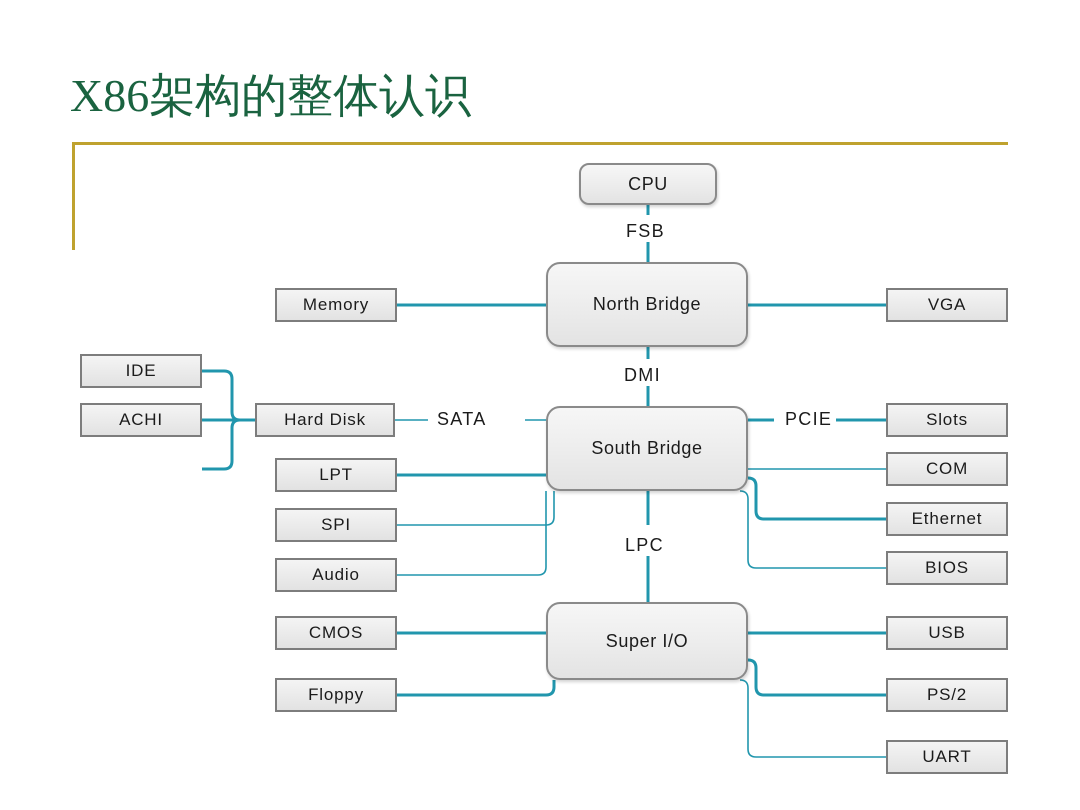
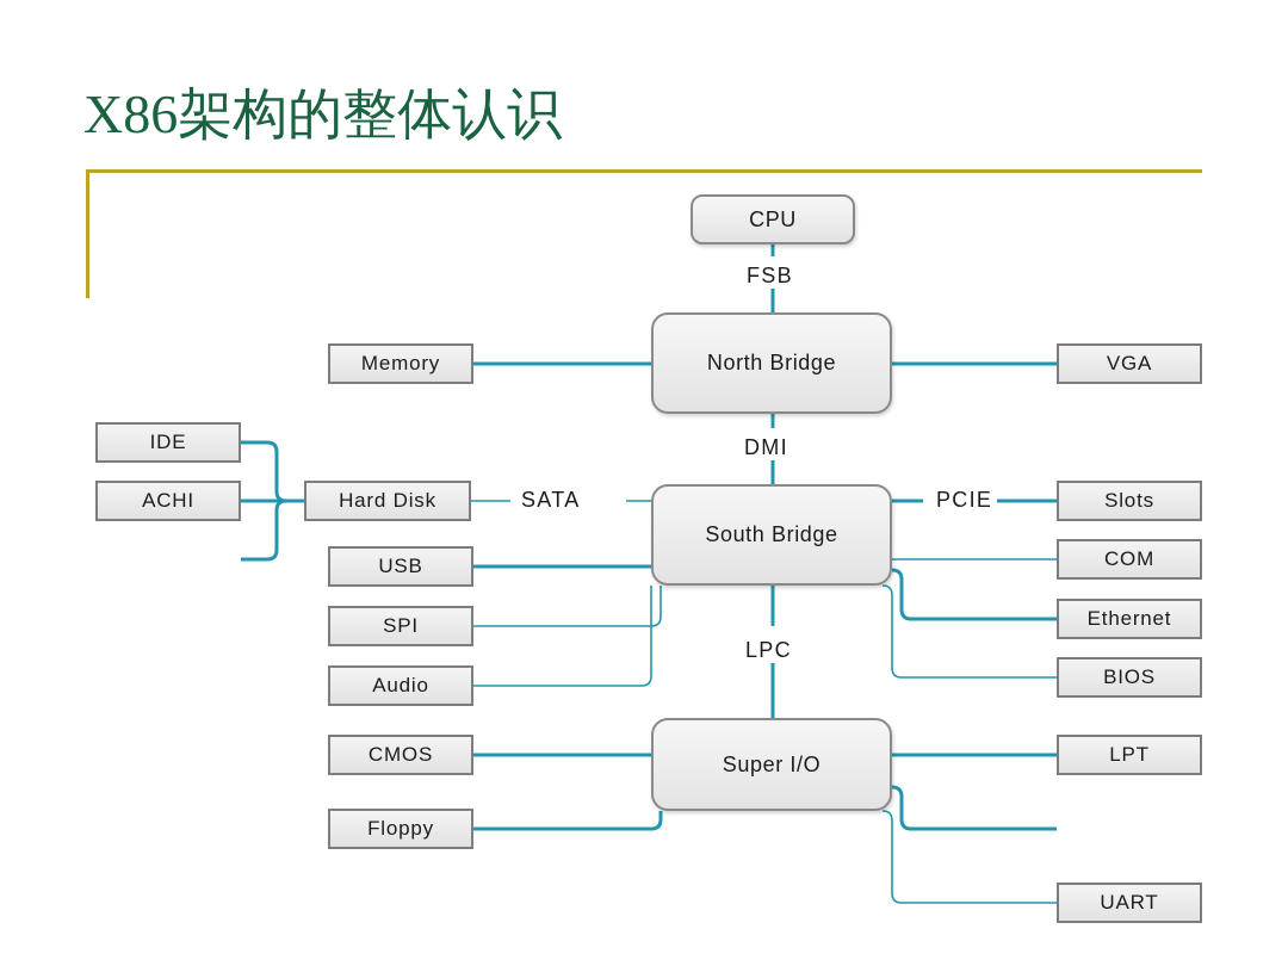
  X86架构的整体认识
  CPU
  North Bridge
  South Bridge
  Super I/O
  Memory
  VGA
  IDE
  ACHI
  Hard Disk
- LPT
+ USB
  SPI
  Audio
  Slots
  COM
  Ethernet
  BIOS
  CMOS
  Floppy
- USB
+ LPT
- PS/2
  UART
  FSB
  DMI
  SATA
  PCIE
  LPC
